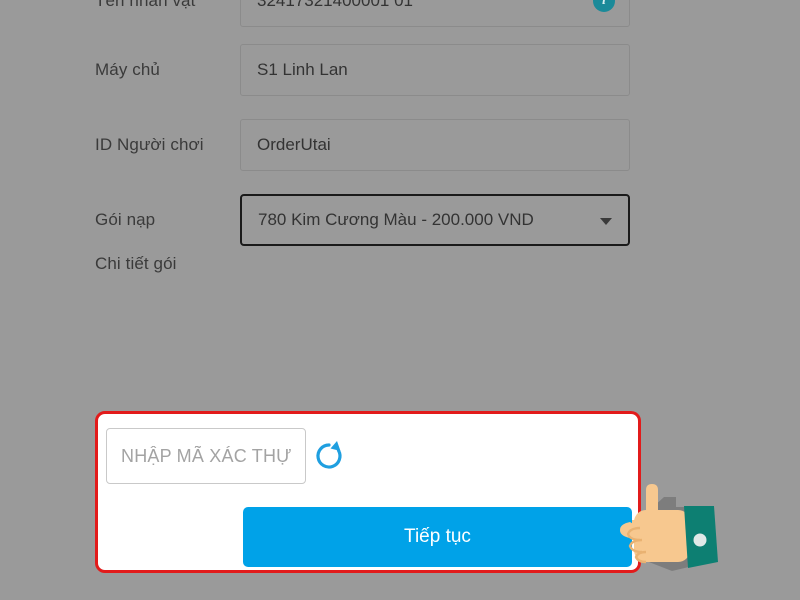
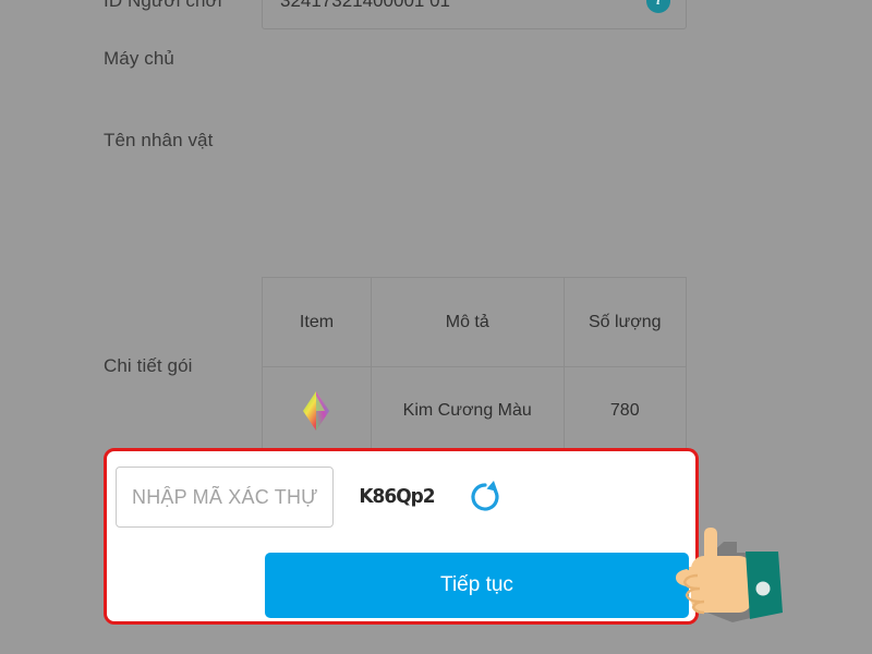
- Tên nhân vật
+ ID Người chơi
  32417321400001 01
  i
  Máy chủ
- S1 Linh Lan
- ID Người chơi
+ Tên nhân vật
- OrderUtai
- Gói nạp
- 780 Kim Cương Màu - 200.000 VND
  Chi tiết gói
+ Item	Mô tả	Số lượng
+ 	Kim Cương Màu	780
  NHẬP MÃ XÁC THỰ
+ K86Qp2
  Tiếp tục
